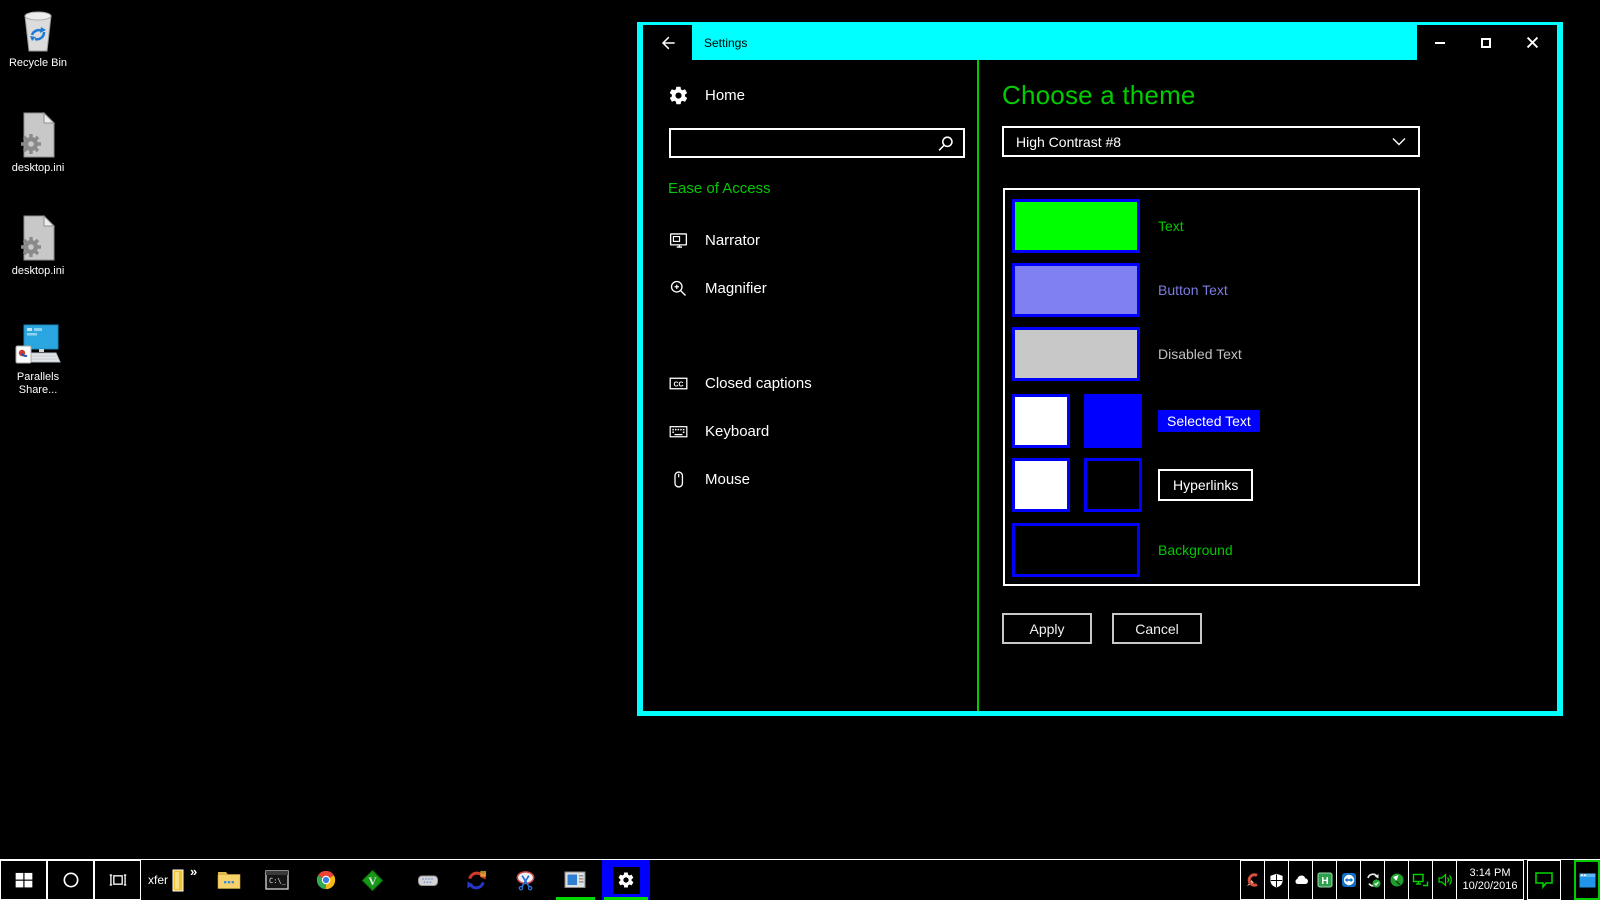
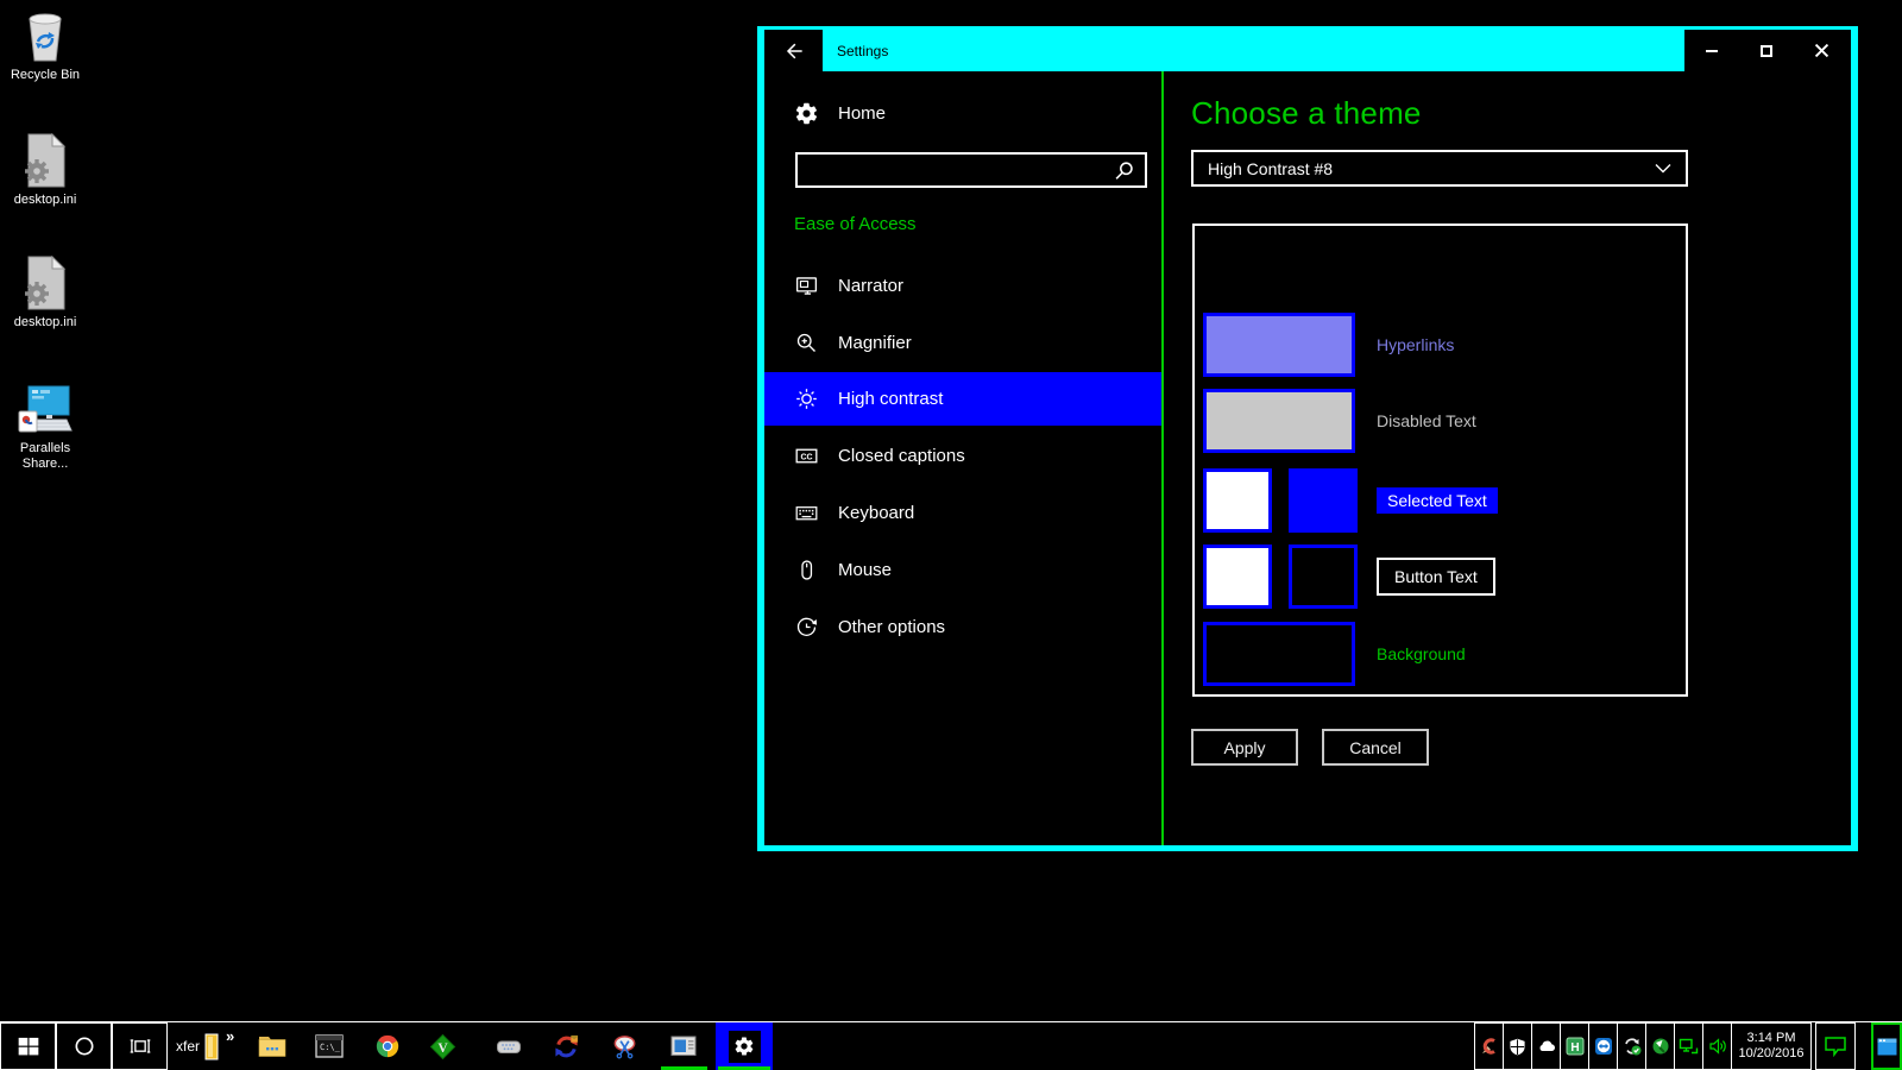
  Recycle Bin
  desktop.ini
  desktop.ini
  Parallels
  Share...
  Settings
  Home
  Ease of Access
  Narrator
  Magnifier
+ High contrast
  Closed captions
  Keyboard
  Mouse
+ Other options
  Choose a theme
  High Contrast #8
- Text
- Button Text
+ Hyperlinks
  Disabled Text
  Selected Text
- Hyperlinks
+ Button Text
  Background
  Apply
  Cancel
  xfer
  »
  C:\_
  V
  H
  3:14 PM
  10/20/2016
